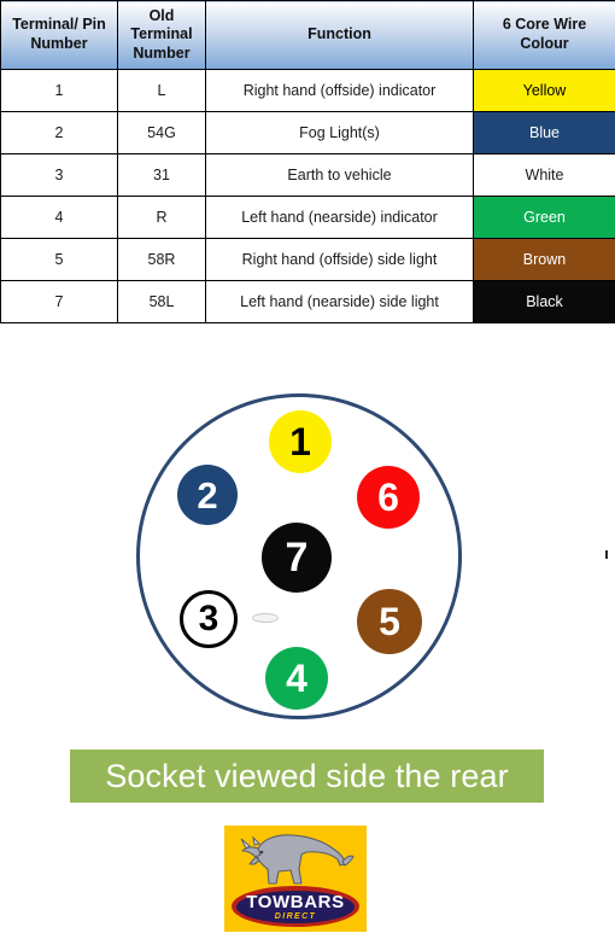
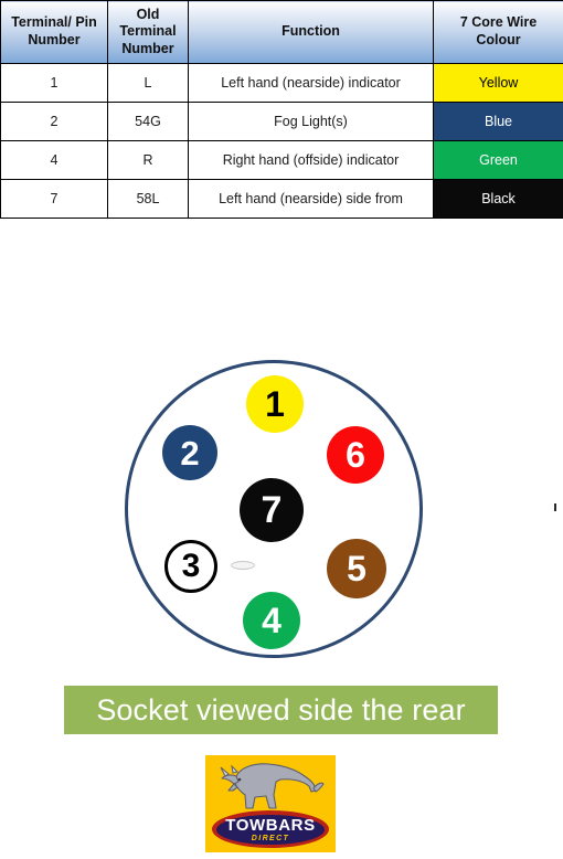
- Terminal/ Pin Number	Old Terminal Number	Function	6 Core Wire Colour
+ Terminal/ Pin Number	Old Terminal Number	Function	7 Core Wire Colour
- 1	L	Right hand (offside) indicator	Yellow
+ 1	L	Left hand (nearside) indicator	Yellow
  2	54G	Fog Light(s)	Blue
- 3	31	Earth to vehicle	White
- 4	R	Left hand (nearside) indicator	Green
+ 4	R	Right hand (offside) indicator	Green
- 5	58R	Right hand (offside) side light	Brown
- 7	58L	Left hand (nearside) side light	Black
+ 7	58L	Left hand (nearside) side from	Black
  1
  2
  3
  4
  5
  6
  7
  Socket viewed side the rear
  TOWBARS
